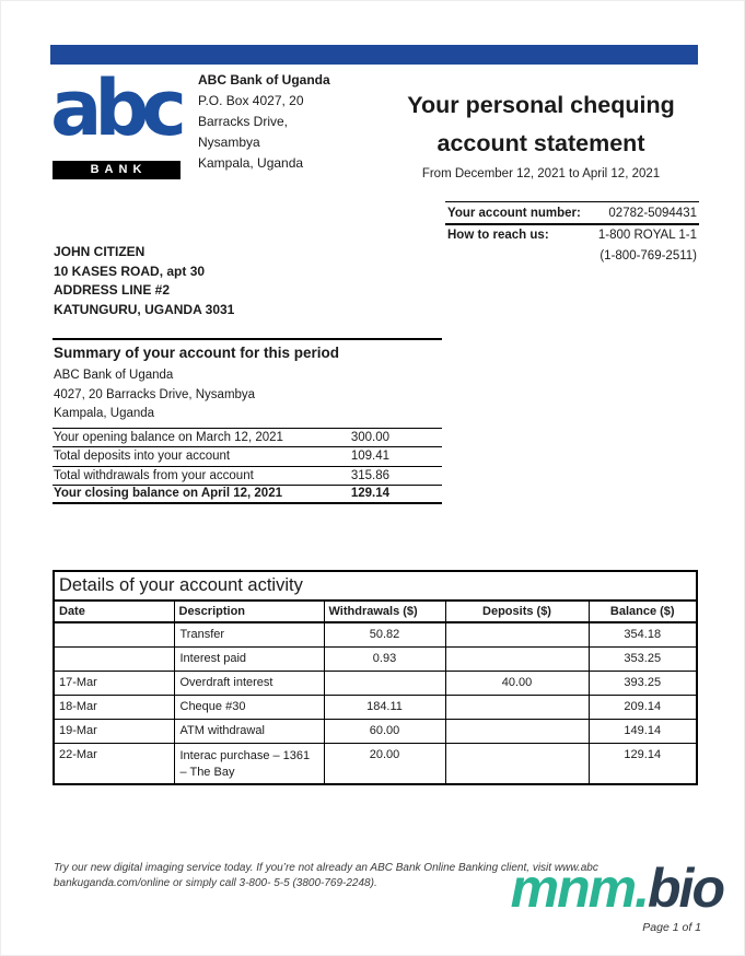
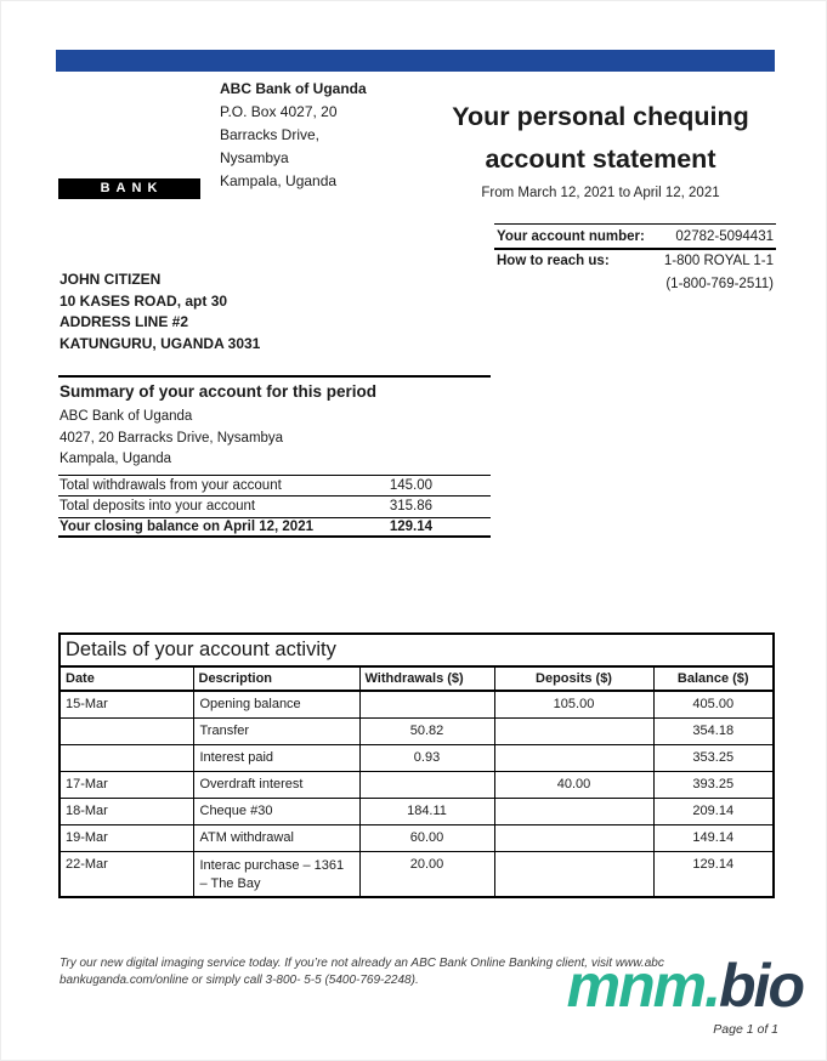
- abc
  BANK
  ABC Bank of Uganda
  P.O. Box 4027, 20
  Barracks Drive,
  Nysambya
  Kampala, Uganda
  Your personal chequing
  account statement
- From December 12, 2021 to April 12, 2021
+ From March 12, 2021 to April 12, 2021
  Your account number:
  02782-5094431
  How to reach us:
  1-800 ROYAL 1-1
  (1-800-769-2511)
  JOHN CITIZEN
  10 KASES ROAD, apt 30
  ADDRESS LINE #2
  KATUNGURU, UGANDA 3031
  Summary of your account for this period
  ABC Bank of Uganda
  4027, 20 Barracks Drive, Nysambya
  Kampala, Uganda
- Your opening balance on March 12, 2021
- 300.00
- Total deposits into your account
+ Total withdrawals from your account
- 109.41
+ 145.00
- Total withdrawals from your account
+ Total deposits into your account
  315.86
  Your closing balance on April 12, 2021
  129.14
  Details of your account activity
  Date	Description	Withdrawals ($)	Deposits ($)	Balance ($)
+ 15-Mar	Opening balance		105.00	405.00
  	Transfer	50.82		354.18
  	Interest paid	0.93		353.25
  17-Mar	Overdraft interest		40.00	393.25
  18-Mar	Cheque #30	184.11		209.14
  19-Mar	ATM withdrawal	60.00		149.14
  22-Mar	Interac purchase – 1361 – The Bay	20.00		129.14
  Try our new digital imaging service today. If you’re not already an ABC Bank Online Banking client, visit www.abc
- bankuganda.com/online or simply call 3-800- 5-5 (3800-769-2248).
+ bankuganda.com/online or simply call 3-800- 5-5 (5400-769-2248).
  mnm.bio
  Page 1 of 1
